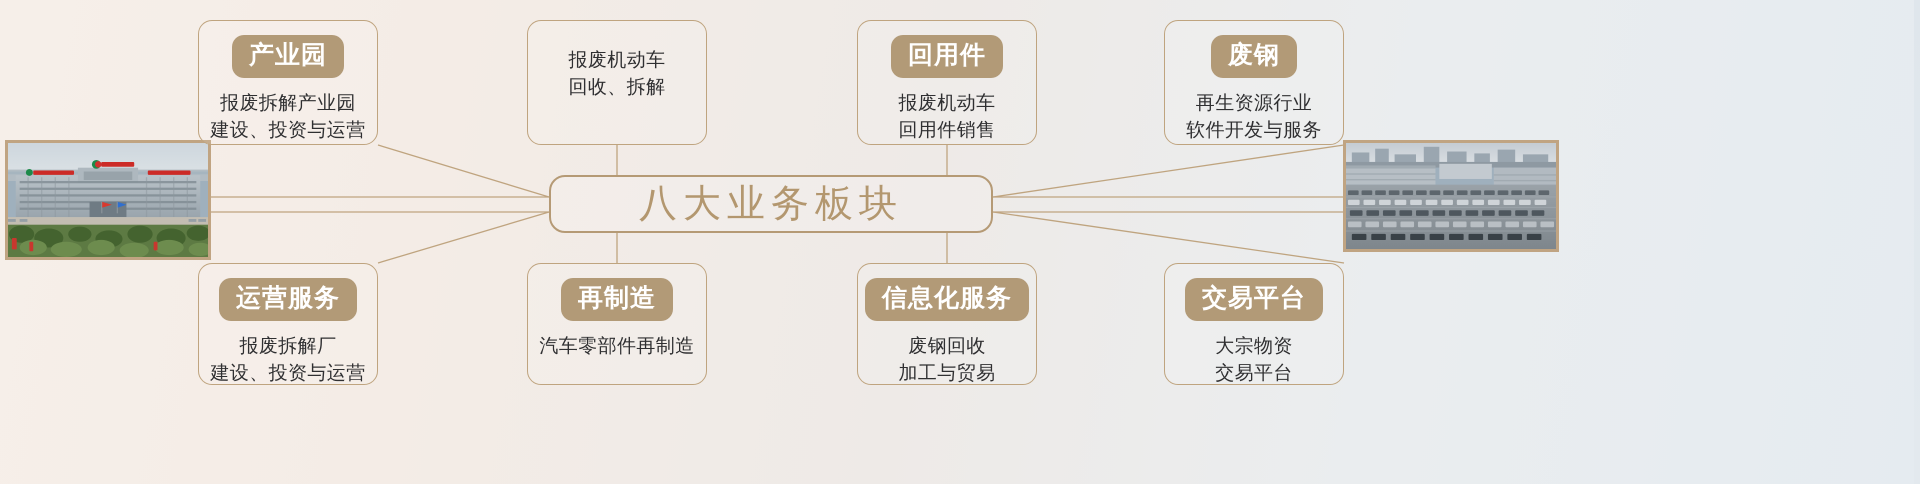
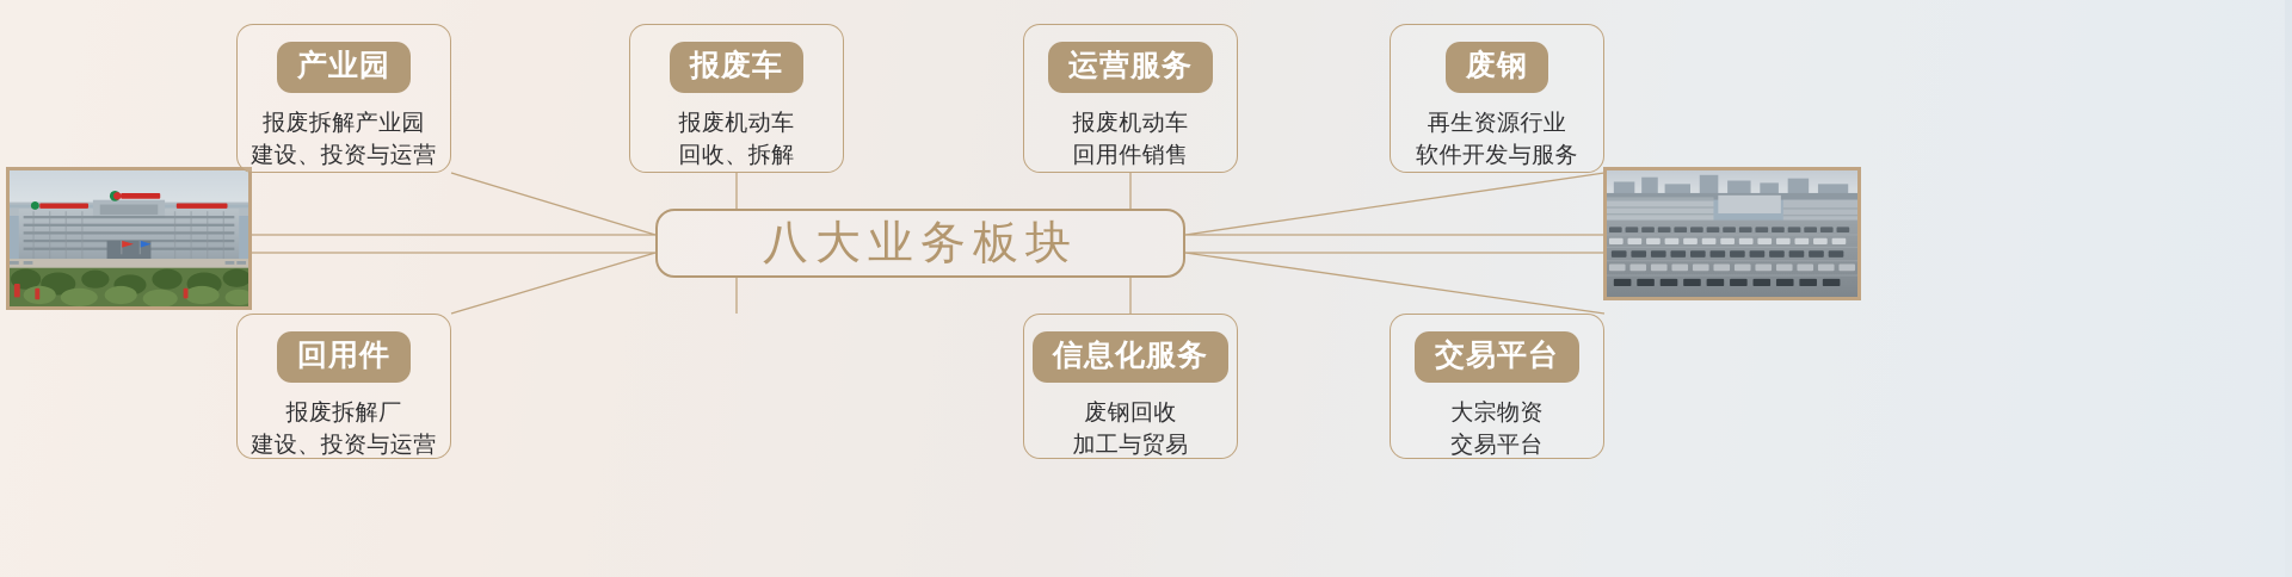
  八大业务板块
  产业园
  报废拆解产业园
  建设、投资与运营
+ 报废车
  报废机动车
  回收、拆解
- 回用件
+ 运营服务
  报废机动车
  回用件销售
  废钢
  再生资源行业
  软件开发与服务
- 运营服务
+ 回用件
  报废拆解厂
  建设、投资与运营
- 再制造
- 汽车零部件再制造
  信息化服务
  废钢回收
  加工与贸易
  交易平台
  大宗物资
  交易平台
